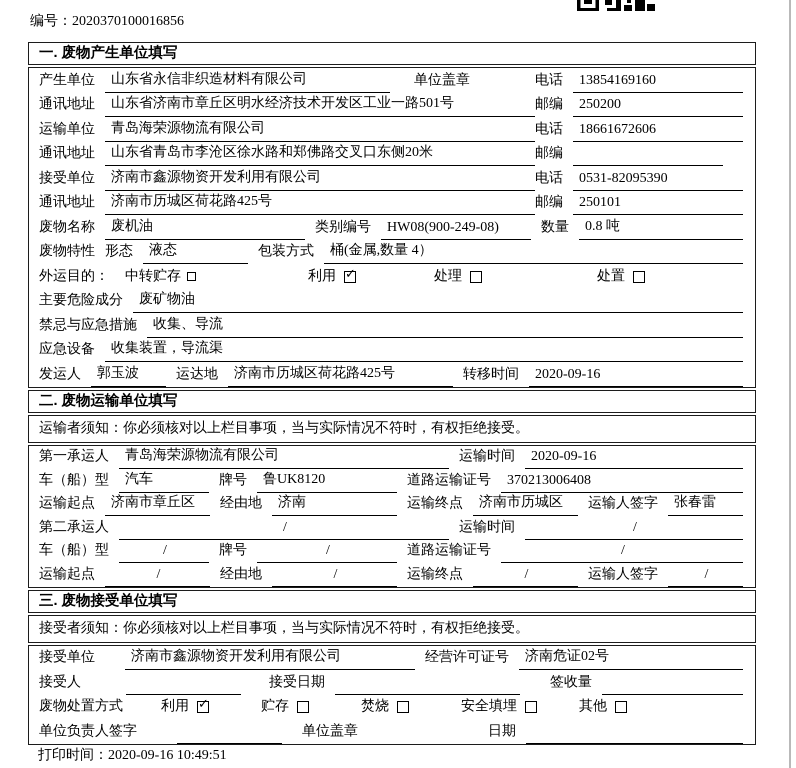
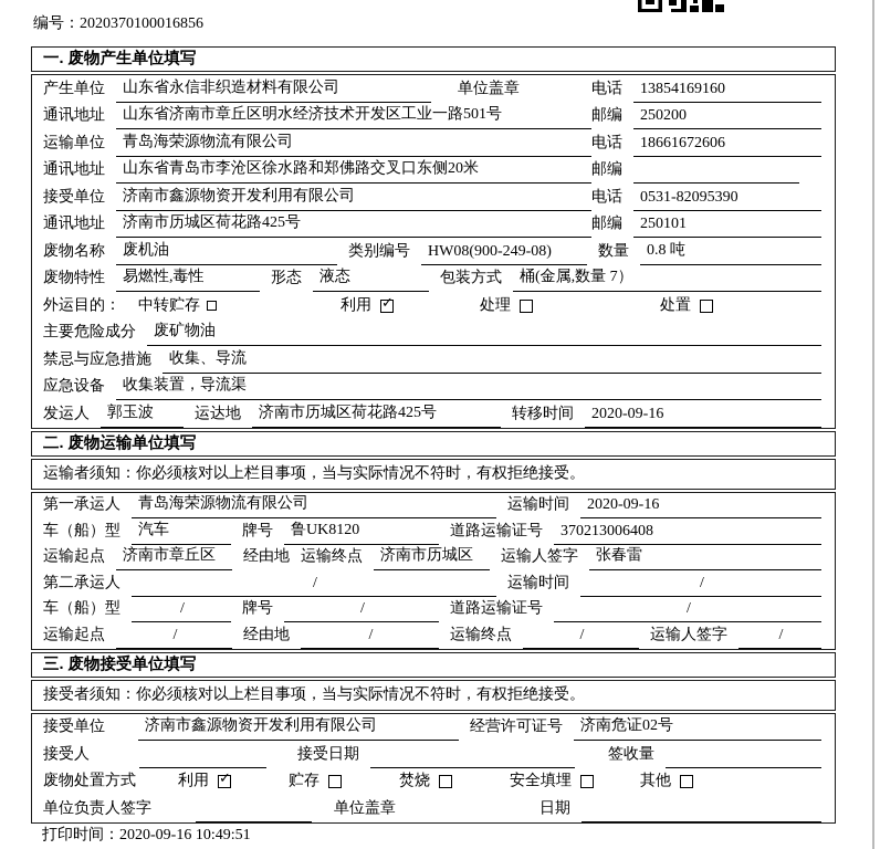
  编号：2020370100016856
  一. 废物产生单位填写
  产生单位
  山东省永信非织造材料有限公司
  单位盖章
  电话
  13854169160
  通讯地址
  山东省济南市章丘区明水经济技术开发区工业一路501号
  邮编
  250200
  运输单位
  青岛海荣源物流有限公司
  电话
  18661672606
  通讯地址
  山东省青岛市李沧区徐水路和郑佛路交叉口东侧20米
  邮编
  接受单位
  济南市鑫源物资开发利用有限公司
  电话
  0531-82095390
  通讯地址
  济南市历城区荷花路425号
  邮编
  250101
  废物名称
  废机油
  类别编号
  HW08(900-249-08)
  数量
  0.8 吨
  废物特性
+ 易燃性,毒性
  形态
  液态
  包装方式
- 桶(金属,数量 4）
+ 桶(金属,数量 7）
  外运目的：
  中转贮存
  利用
  处理
  处置
  主要危险成分
  废矿物油
  禁忌与应急措施
  收集、导流
  应急设备
  收集装置，导流渠
  发运人
  郭玉波
  运达地
  济南市历城区荷花路425号
  转移时间
  2020-09-16
  二. 废物运输单位填写
  运输者须知：你必须核对以上栏目事项，当与实际情况不符时，有权拒绝接受。
  第一承运人
  青岛海荣源物流有限公司
  运输时间
  2020-09-16
  车（船）型
  汽车
  牌号
  鲁UK8120
  道路运输证号
  370213006408
  运输起点
  济南市章丘区
  经由地
- 济南
  运输终点
  济南市历城区
  运输人签字
  张春雷
  第二承运人
  /
  运输时间
  /
  车（船）型
  /
  牌号
  /
  道路运输证号
  /
  运输起点
  /
  经由地
  /
  运输终点
  /
  运输人签字
  /
  三. 废物接受单位填写
  接受者须知：你必须核对以上栏目事项，当与实际情况不符时，有权拒绝接受。
  接受单位
  济南市鑫源物资开发利用有限公司
  经营许可证号
  济南危证02号
  接受人
  接受日期
  签收量
  废物处置方式
  利用
  贮存
  焚烧
  安全填埋
  其他
  单位负责人签字
  单位盖章
  日期
  打印时间：2020-09-16 10:49:51
